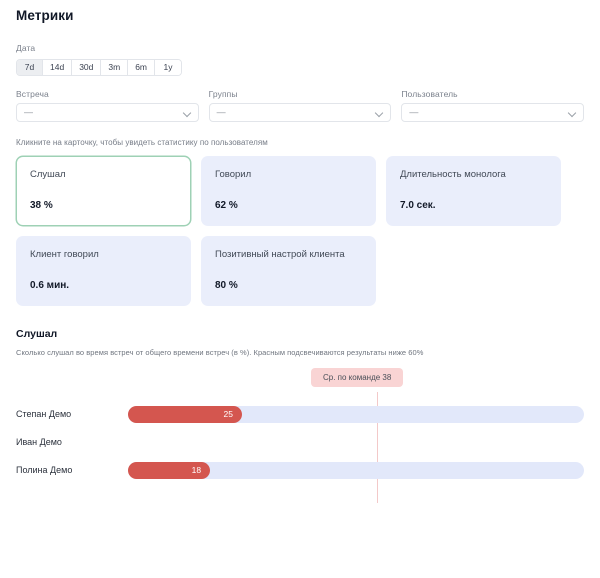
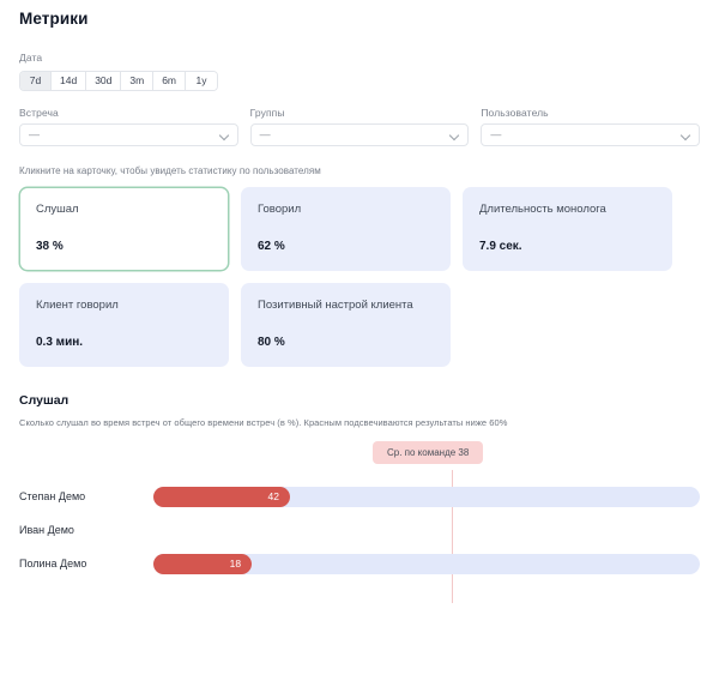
  Метрики
  Дата
  7d
  14d
  30d
  3m
  6m
  1y
  Встреча
  —
  Группы
  —
  Пользователь
  —
  Кликните на карточку, чтобы увидеть статистику по пользователям
  Слушал
  38 %
  Говорил
  62 %
  Длительность монолога
- 7.0 сек.
+ 7.9 сек.
  Клиент говорил
- 0.6 мин.
+ 0.3 мин.
  Позитивный настрой клиента
  80 %
  Слушал
  Сколько слушал во время встреч от общего времени встреч (в %). Красным подсвечиваются результаты ниже 60%
  Ср. по команде 38
  Степан Демо
- 25
+ 42
  Иван Демо
  Полина Демо
  18
